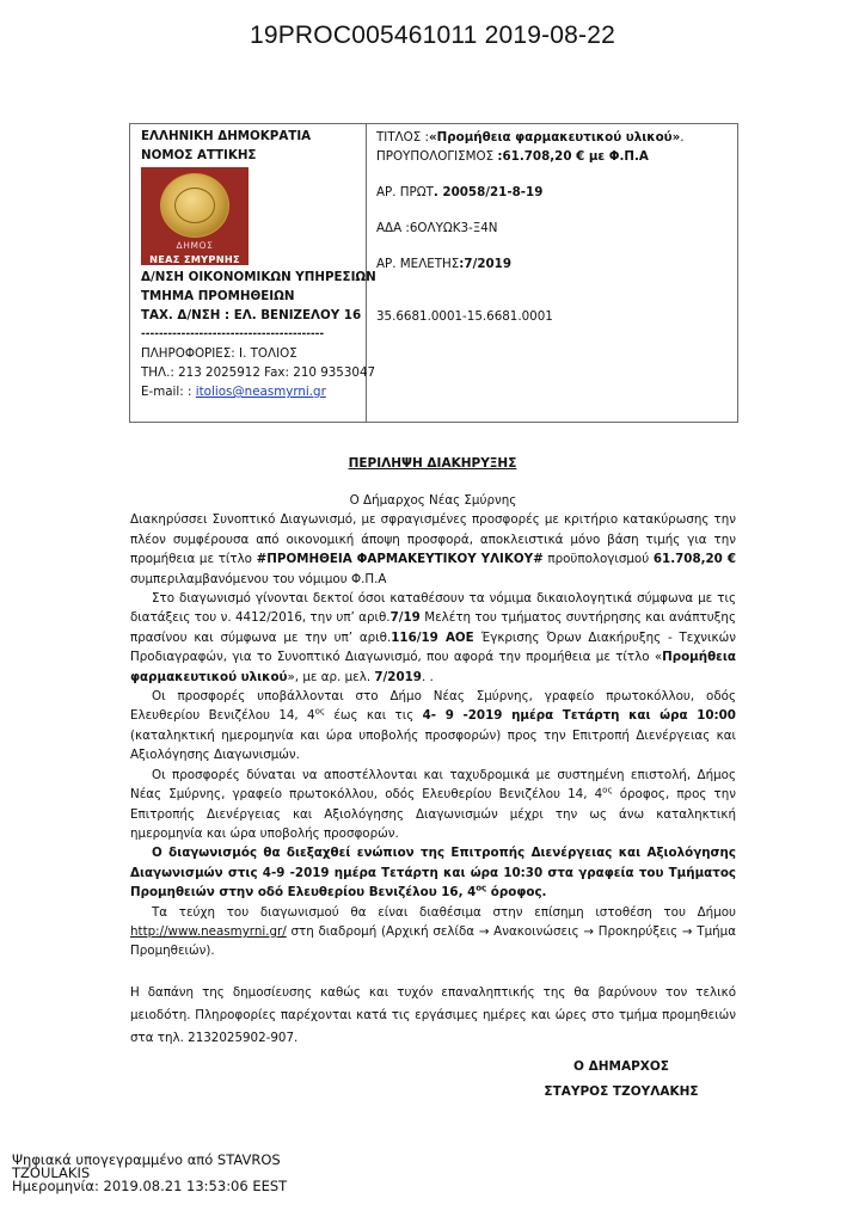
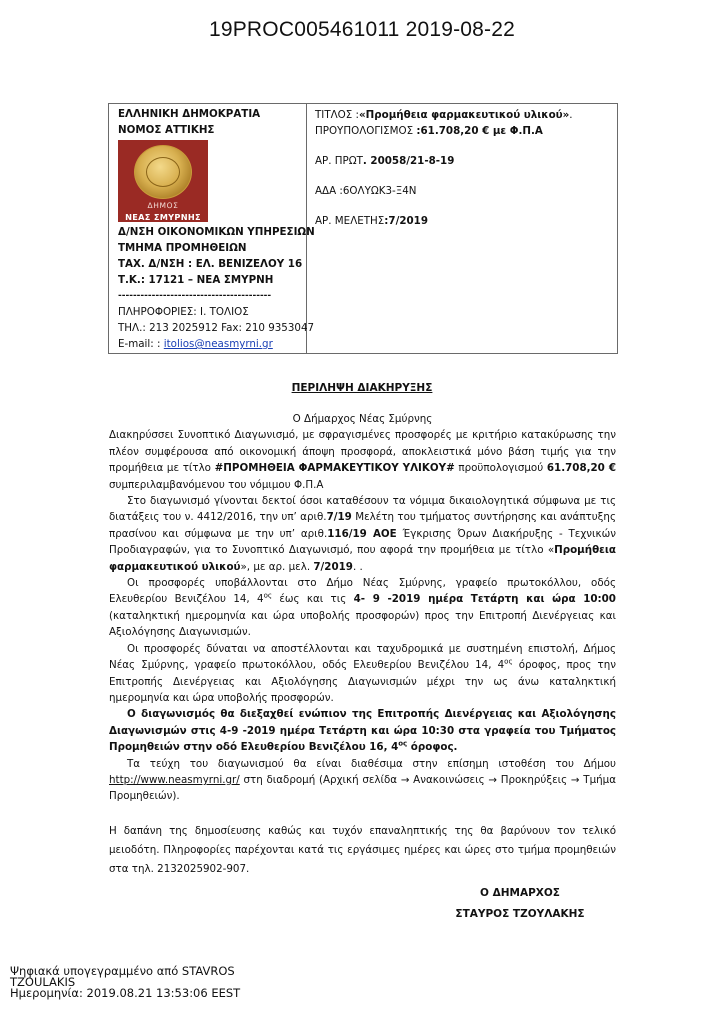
  19PROC005461011 2019-08-22
  ΕΛΛΗΝΙΚΗ ΔΗΜΟΚΡΑΤΙΑ
  ΝΟΜΟΣ ΑΤΤΙΚΗΣ
  ΔΗΜΟΣ
  ΝΕΑΣ ΣΜΥΡΝΗΣ
  Δ/ΝΣΗ ΟΙΚΟΝΟΜΙΚΩΝ ΥΠΗΡΕΣΙΩ
  ΤΜΗΜΑ ΠΡΟΜΗΘΕΙΩΝ
  ΤΑΧ. Δ/ΝΣΗ : ΕΛ. ΒΕΝΙΖΕΛΟΥ 16
+ Τ.Κ.: 17121 – ΝΕΑ ΣΜΥΡΝΗ
  -----------------------------------------
  ΠΛΗΡΟΦΟΡΙΕΣ: Ι. ΤΟΛΙΟΣ
  ΤΗΛ.: 213 2025912 Fax: 210 935304
  E-mail: : itolios@neasmyrni.gr
  ΤΙΤΛΟΣ :«Προμήθεια φαρμακευτικού υλικού».
  ΠΡΟΥΠΟΛΟΓΙΣΜΟΣ :61.708,20 € με Φ.Π.Α
  ΑΡ. ΠΡΩΤ. 20058/21-8-19
  ΑΔΑ :6ΟΛΥΩΚ3-Ξ4Ν
  ΑΡ. ΜΕΛΕΤΗΣ:7/2019
- 35.6681.0001-15.6681.0001
  ΠΕΡΙΛΗΨΗ ΔΙΑΚΗΡΥΞΗΣ
  Ο Δήμαρχος Νέας Σμύρνης
  Διακηρύσσει Συνοπτικό Διαγωνισμό, με σφραγισμένες προσφορές με κριτήριο κατακύρωσης την πλέον συμφέρουσα από οικονομική άποψη προσφορά, αποκλειστικά μόνο βάση τιμής για την προμήθεια με τίτλο #ΠΡΟΜΗΘΕΙΑ ΦΑΡΜΑΚΕΥΤΙΚΟΥ ΥΛΙΚΟΥ# προϋπολογισμού 61.708,20 € συμπεριλαμβανόμενου του νόμιμου Φ.Π.Α
  Στο διαγωνισμό γίνονται δεκτοί όσοι καταθέσουν τα νόμιμα δικαιολογητικά σύμφωνα με τις διατάξεις του ν. 4412/2016, την υπ’ αριθ.7/19 Μελέτη του τμήματος συντήρησης και ανάπτυξης πρασίνου και σύμφωνα με την υπ’ αριθ.116/19 ΑΟΕ Έγκρισης Όρων Διακήρυξης - Τεχνικών Προδιαγραφών, για το Συνοπτικό Διαγωνισμό, που αφορά την προμήθεια με τίτλο «Προμήθεια φαρμακευτικού υλικού», με αρ. μελ. 7/2019. .
  Οι προσφορές υποβάλλονται στο Δήμο Νέας Σμύρνης, γραφείο πρωτοκόλλου, οδός Ελευθερίου Βενιζέλου 14, 4ος έως και τις 4- 9 -2019 ημέρα Τετάρτη και ώρα 10:00 (καταληκτική ημερομηνία και ώρα υποβολής προσφορών) προς την Επιτροπή Διενέργειας και Αξιολόγησης Διαγωνισμών.
  Οι προσφορές δύναται να αποστέλλονται και ταχυδρομικά με συστημένη επιστολή, Δήμος Νέας Σμύρνης, γραφείο πρωτοκόλλου, οδός Ελευθερίου Βενιζέλου 14, 4ος όροφος, προς την Επιτροπής Διενέργειας και Αξιολόγησης Διαγωνισμών μέχρι την ως άνω καταληκτική ημερομηνία και ώρα υποβολής προσφορών.
  Ο διαγωνισμός θα διεξαχθεί ενώπιον της Επιτροπής Διενέργειας και Αξιολόγησης Διαγωνισμών στις 4-9 -2019 ημέρα Τετάρτη και ώρα 10:30 στα γραφεία του Τμήματος Προμηθειών στην οδό Ελευθερίου Βενιζέλου 16, 4ος όροφος.
  Τα τεύχη του διαγωνισμού θα είναι διαθέσιμα στην επίσημη ιστοθέση του Δήμου http://www.neasmyrni.gr/ στη διαδρομή (Αρχική σελίδα → Ανακοινώσεις → Προκηρύξεις → Τμήμα Προμηθειών).
  Η δαπάνη της δημοσίευσης καθώς και τυχόν επαναληπτικής της θα βαρύνουν τον τελικό μειοδότη. Πληροφορίες παρέχονται κατά τις εργάσιμες ημέρες και ώρες στο τμήμα προμηθειών στα τηλ. 2132025902-907.
  Ο ΔΗΜΑΡΧΟΣ
  ΣΤΑΥΡΟΣ ΤΖΟΥΛΑΚΗΣ
  Ψηφιακά υπογεγραμμένο από STAVROS
  TZOULAKIS
  Ημερομηνία: 2019.08.21 13:53:06 EEST
